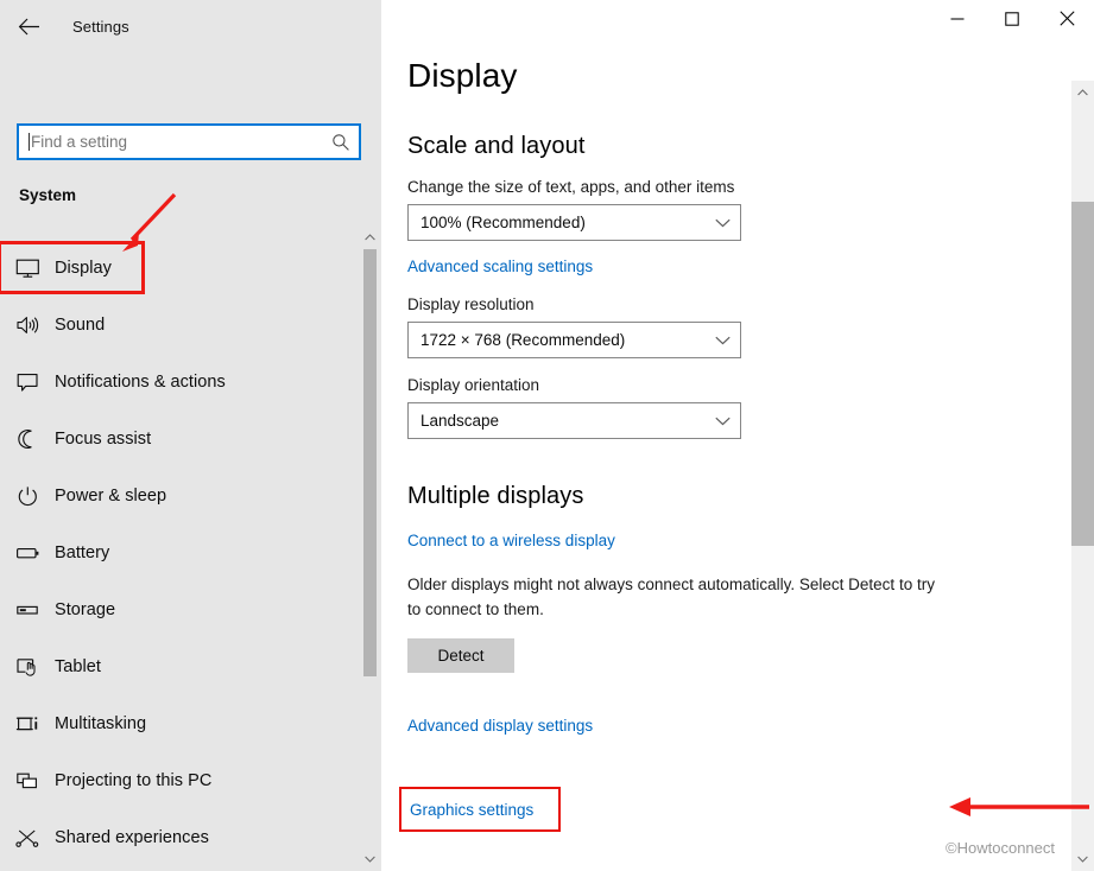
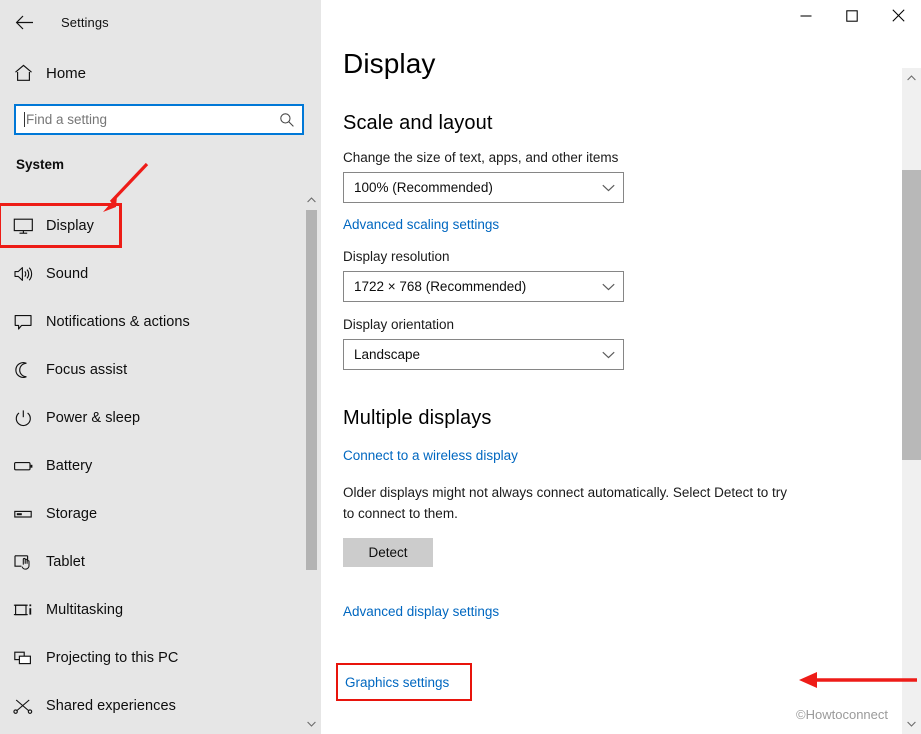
  Settings
+ Home
  Find a setting
  System
  Display
  Sound
  Notifications & actions
  Focus assist
  Power & sleep
  Battery
  Storage
  Tablet
  Multitasking
  Projecting to this PC
  Shared experiences
  Display
  Scale and layout
  Change the size of text, apps, and other items
  100% (Recommended)
  Advanced scaling settings
  Display resolution
  1722 × 768 (Recommended)
  Display orientation
  Landscape
  Multiple displays
  Connect to a wireless display
  Older displays might not always connect automatically. Select Detect to try to connect to them.
  Detect
  Advanced display settings
  Graphics settings
  ©Howtoconnect
